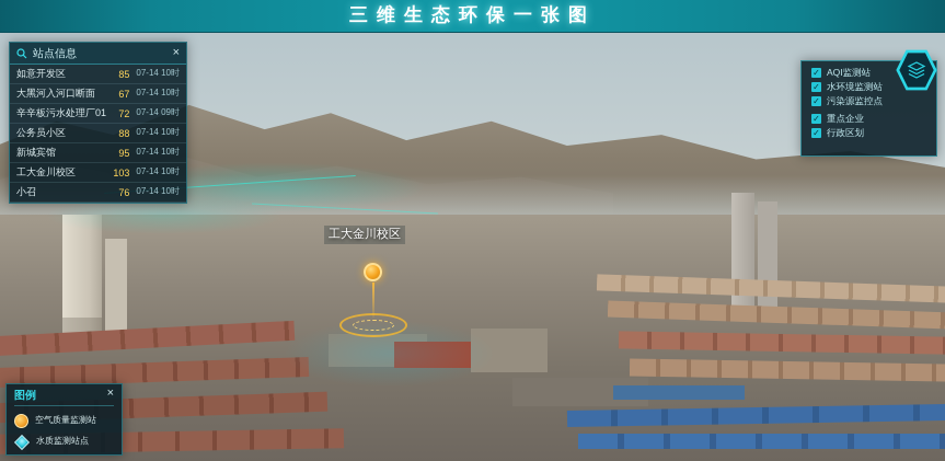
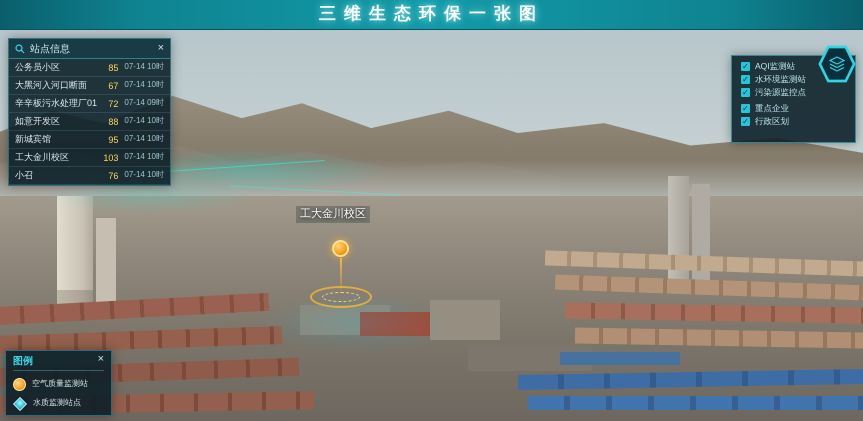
  工大金川校区
  三维生态环保一张图
  站点信息
  ×
- 如意开发区
+ 公务员小区
  85
  07-14 10时
  大黑河入河口断面
  67
  07-14 10时
  辛辛板污水处理厂01
  72
  07-14 09时
- 公务员小区
+ 如意开发区
  88
  07-14 10时
  新城宾馆
  95
  07-14 10时
  工大金川校区
  103
  07-14 10时
  小召
  76
  07-14 10时
  ✓
  AQI监测站
  ✓
  水环境监测站
  ✓
  污染源监控点
  ✓
  重点企业
  ✓
  行政区划
  图例
  ×
  空气质量监测站
  水质监测站点
